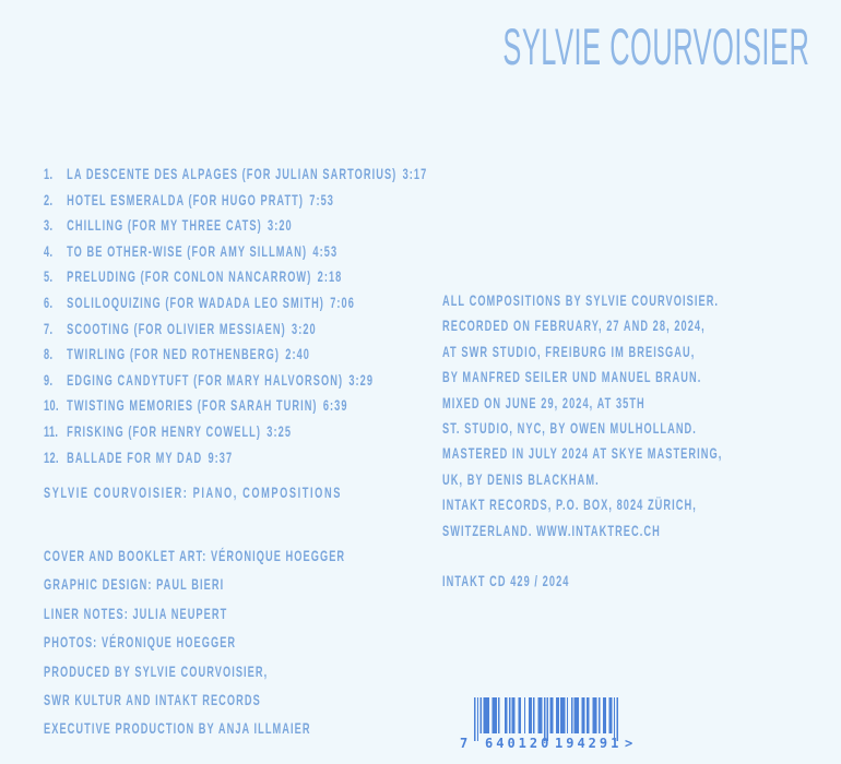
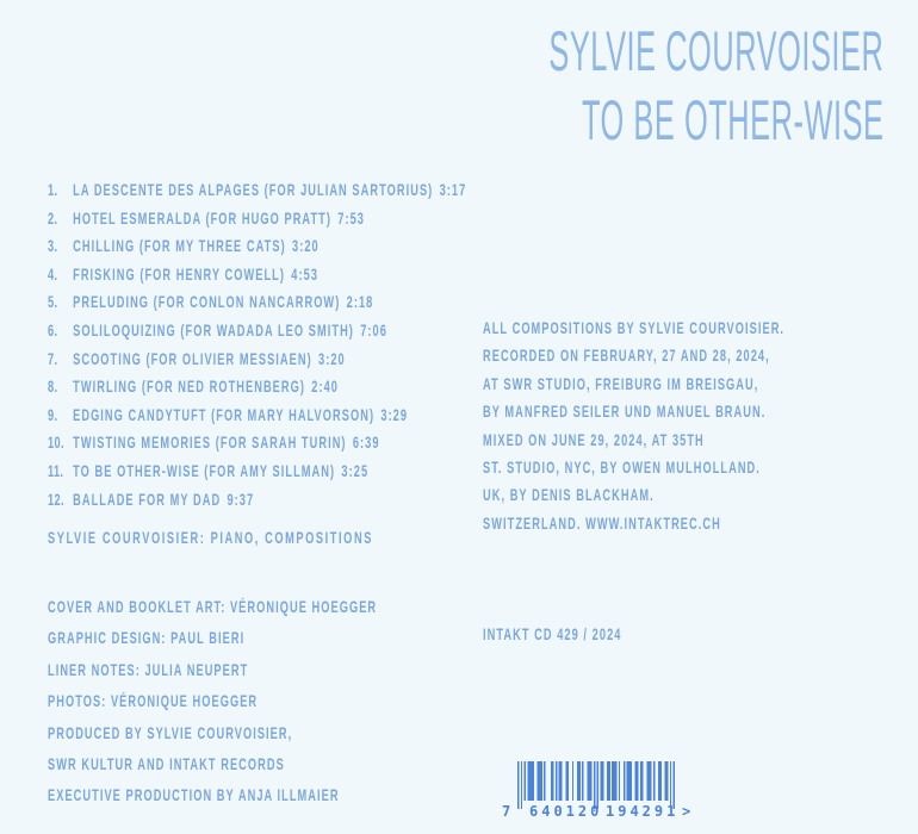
  SYLVIE COURVOISIER
+ TO BE OTHER-WISE
  1. LA DESCENTE DES ALPAGES (FOR JULIAN SARTORIUS) 3:17
  2. HOTEL ESMERALDA (FOR HUGO PRATT) 7:53
  3. CHILLING (FOR MY THREE CATS) 3:20
- 4. TO BE OTHER-WISE (FOR AMY SILLMAN) 4:53
+ 4. FRISKING (FOR HENRY COWELL) 4:53
  5. PRELUDING (FOR CONLON NANCARROW) 2:18
  6. SOLILOQUIZING (FOR WADADA LEO SMITH) 7:06
  7. SCOOTING (FOR OLIVIER MESSIAEN) 3:20
  8. TWIRLING (FOR NED ROTHENBERG) 2:40
  9. EDGING CANDYTUFT (FOR MARY HALVORSON) 3:29
  10. TWISTING MEMORIES (FOR SARAH TURIN) 6:39
- 11. FRISKING (FOR HENRY COWELL) 3:25
+ 11. TO BE OTHER-WISE (FOR AMY SILLMAN) 3:25
  12. BALLADE FOR MY DAD 9:37
  SYLVIE COURVOISIER: PIANO, COMPOSITIONS
  COVER AND BOOKLET ART: VÉRONIQUE HOEGGER
  GRAPHIC DESIGN: PAUL BIERI
  LINER NOTES: JULIA NEUPERT
  PHOTOS: VÉRONIQUE HOEGGER
  PRODUCED BY SYLVIE COURVOISIER,
  SWR KULTUR AND INTAKT RECORDS
  EXECUTIVE PRODUCTION BY ANJA ILLMAIER
  ALL COMPOSITIONS BY SYLVIE COURVOISIER.
  RECORDED ON FEBRUARY, 27 AND 28, 2024,
  AT SWR STUDIO, FREIBURG IM BREISGAU,
  BY MANFRED SEILER UND MANUEL BRAUN.
  MIXED ON JUNE 29, 2024, AT 35TH
  ST. STUDIO, NYC, BY OWEN MULHOLLAND.
- MASTERED IN JULY 2024 AT SKYE MASTERING,
  UK, BY DENIS BLACKHAM.
- INTAKT RECORDS, P.O. BOX, 8024 ZÜRICH,
  SWITZERLAND. WWW.INTAKTREC.CH
  INTAKT CD 429 / 2024
  7
  640120
  194291
  >
